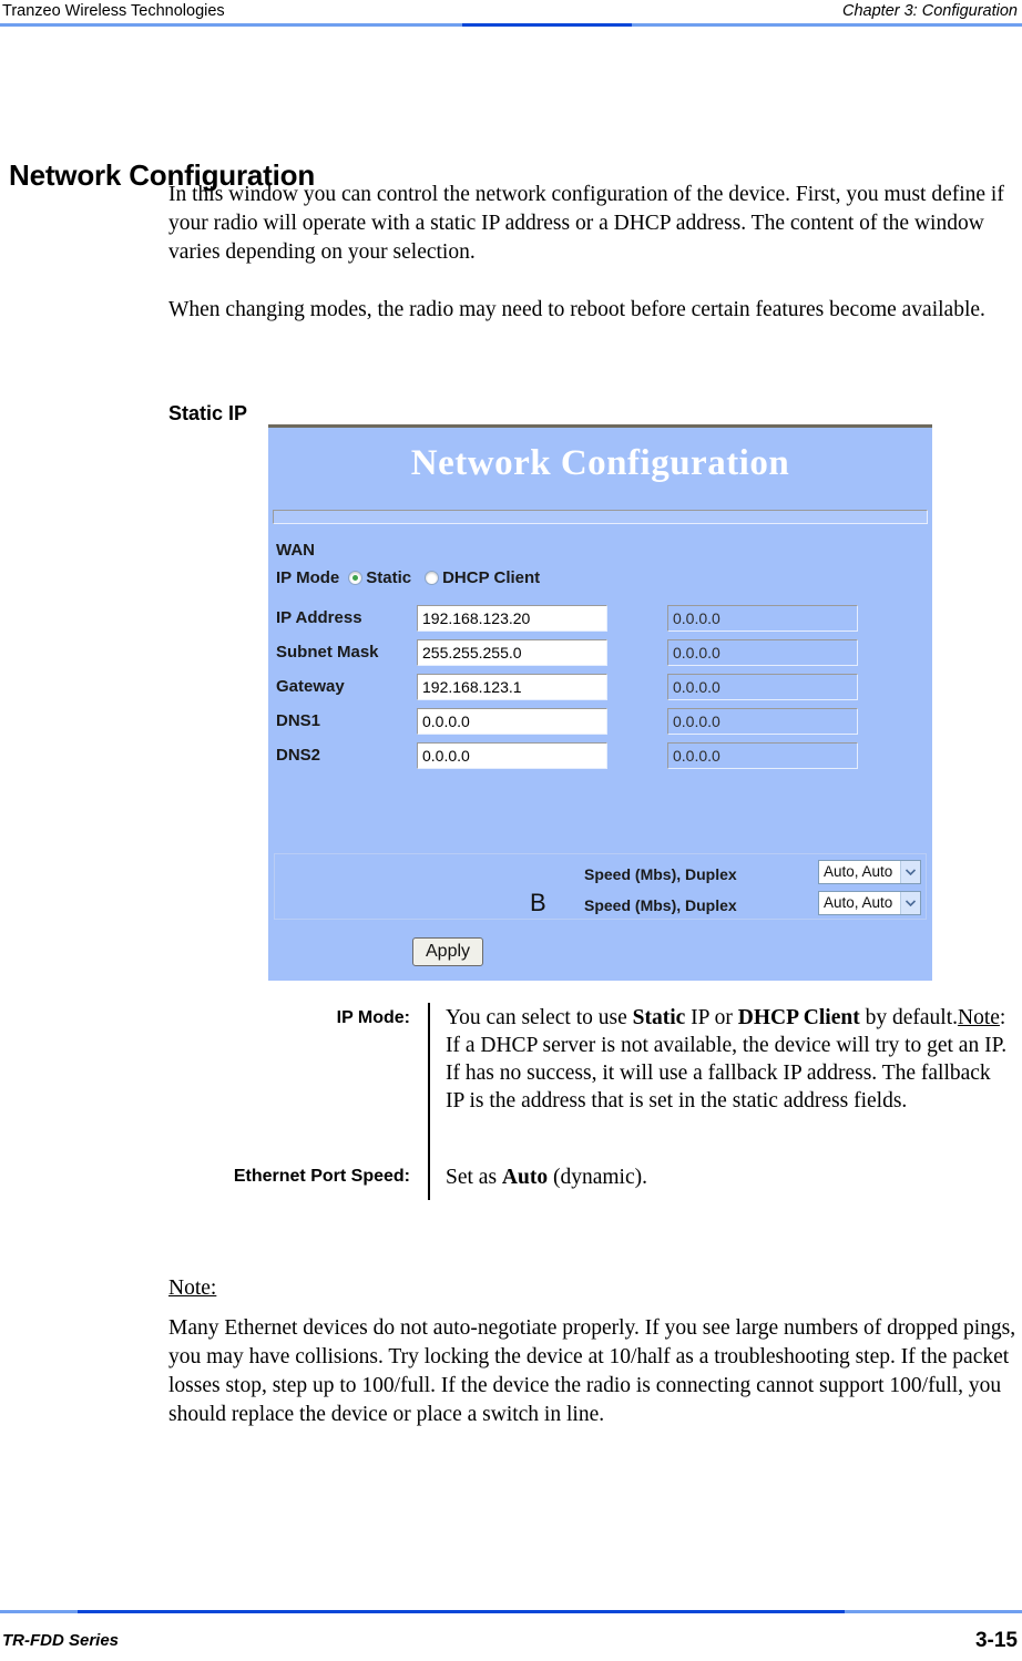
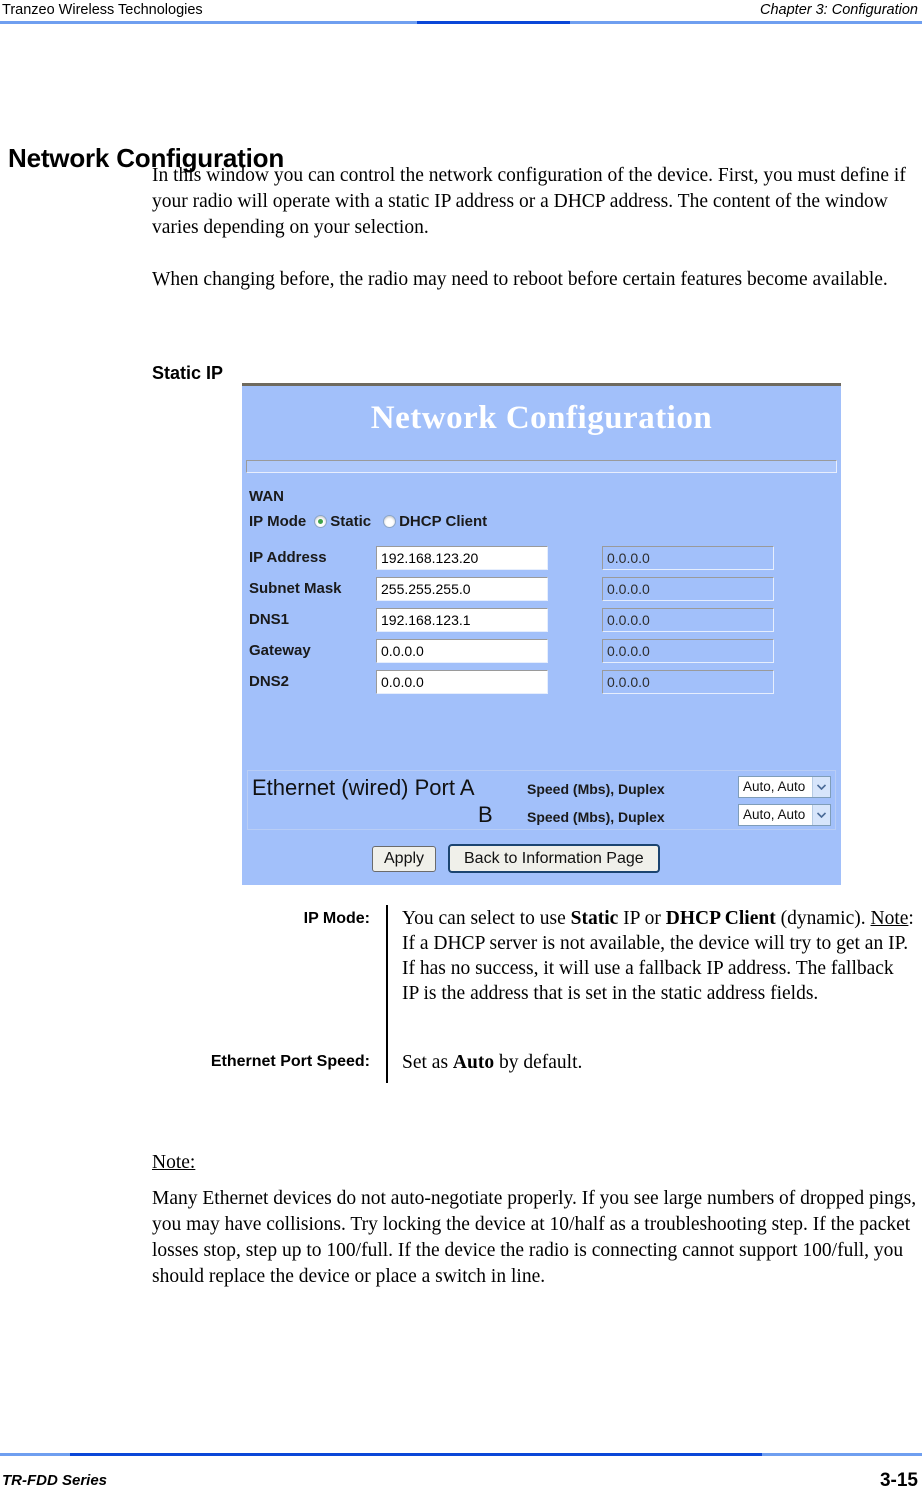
  Tranzeo Wireless Technologies
  Chapter 3: Configuration
  Network Configuration
  In this window you can control the network configuration of the device. First, you must define if your radio will operate with a static IP address or a DHCP address. The content of the window varies depending on your selection.
- When changing modes, the radio may need to reboot before certain features become available.
+ When changing before, the radio may need to reboot before certain features become available.
  Static IP
  Network Configuration
  WAN
  IP Mode
  Static
  DHCP Client
  IP Address
  192.168.123.20
  0.0.0.0
  Subnet Mask
  255.255.255.0
  0.0.0.0
- Gateway
+ DNS1
  192.168.123.1
  0.0.0.0
- DNS1
+ Gateway
  0.0.0.0
  0.0.0.0
  DNS2
  0.0.0.0
  0.0.0.0
+ Ethernet (wired) Port A
  B
  Speed (Mbs), Duplex
  Speed (Mbs), Duplex
  Auto, Auto
  Auto, Auto
  Apply
+ Back to Information Page
  IP Mode:
- You can select to use Static IP or DHCP Client by default.Note: If a DHCP server is not available, the device will try to get an IP. If has no success, it will use a fallback IP address. The fallback IP is the address that is set in the static address fields.
+ You can select to use Static IP or DHCP Client (dynamic). Note: If a DHCP server is not available, the device will try to get an IP. If has no success, it will use a fallback IP address. The fallback IP is the address that is set in the static address fields.
  Ethernet Port Speed:
- Set as Auto (dynamic).
+ Set as Auto by default.
  Note:
  Many Ethernet devices do not auto-negotiate properly. If you see large numbers of dropped pings, you may have collisions. Try locking the device at 10/half as a troubleshooting step. If the packet losses stop, step up to 100/full. If the device the radio is connecting cannot support 100/full, you should replace the device or place a switch in line.
  TR-FDD Series
  3-15
